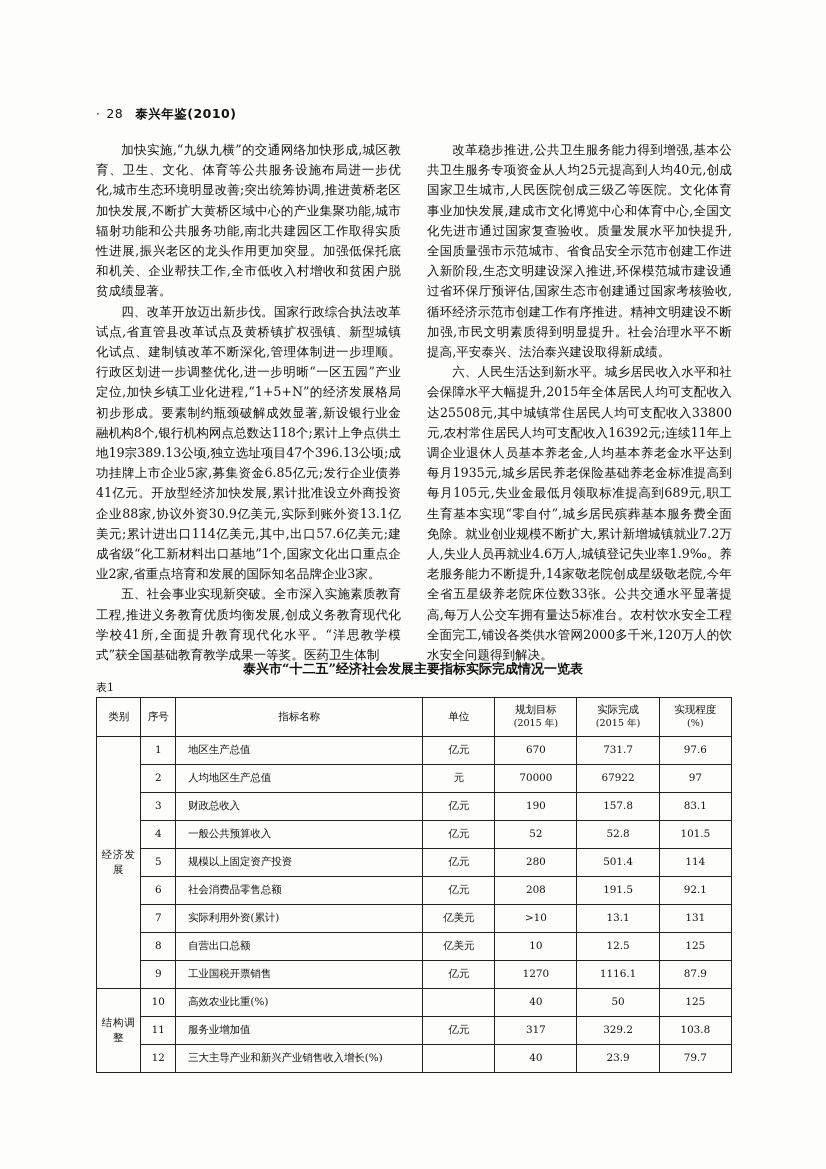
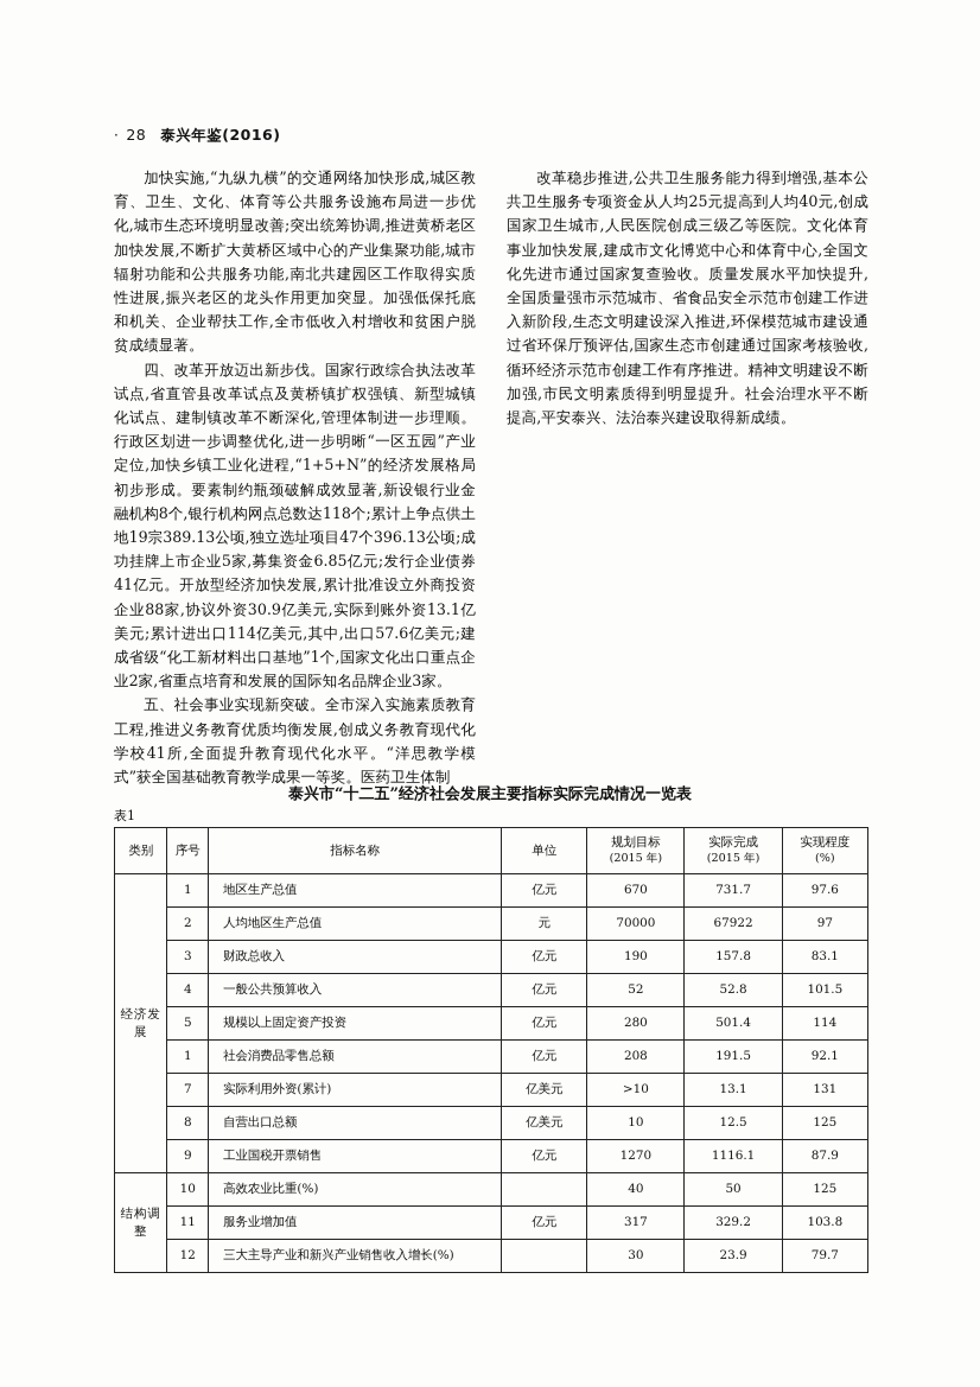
- · 28 泰兴年鉴(2010)
+ · 28 泰兴年鉴(2016)
  加快实施,“九纵九横”的交通网络加快形成,城区教育、卫生、文化、体育等公共服务设施布局进一步优化,城市生态环境明显改善;突出统筹协调,推进黄桥老区加快发展,不断扩大黄桥区域中心的产业集聚功能,城市辐射功能和公共服务功能,南北共建园区工作取得实质性进展,振兴老区的龙头作用更加突显。加强低保托底和机关、企业帮扶工作,全市低收入村增收和贫困户脱贫成绩显著。
  四、改革开放迈出新步伐。国家行政综合执法改革试点,省直管县改革试点及黄桥镇扩权强镇、新型城镇化试点、建制镇改革不断深化,管理体制进一步理顺。行政区划进一步调整优化,进一步明晰“一区五园”产业定位,加快乡镇工业化进程,“1+5+N”的经济发展格局初步形成。要素制约瓶颈破解成效显著,新设银行业金融机构8个,银行机构网点总数达118个;累计上争点供土地19宗389.13公顷,独立选址项目47个396.13公顷;成功挂牌上市企业5家,募集资金6.85亿元;发行企业债券41亿元。开放型经济加快发展,累计批准设立外商投资企业88家,协议外资30.9亿美元,实际到账外资13.1亿美元;累计进出口114亿美元,其中,出口57.6亿美元;建成省级“化工新材料出口基地”1个,国家文化出口重点企业2家,省重点培育和发展的国际知名品牌企业3家。
  五、社会事业实现新突破。全市深入实施素质教育工程,推进义务教育优质均衡发展,创成义务教育现代化学校41所,全面提升教育现代化水平。“洋思教学模式”获全国基础教育教学成果一等奖。医药卫生体制
  改革稳步推进,公共卫生服务能力得到增强,基本公共卫生服务专项资金从人均25元提高到人均40元,创成国家卫生城市,人民医院创成三级乙等医院。文化体育事业加快发展,建成市文化博览中心和体育中心,全国文化先进市通过国家复查验收。质量发展水平加快提升,全国质量强市示范城市、省食品安全示范市创建工作进入新阶段,生态文明建设深入推进,环保模范城市建设通过省环保厅预评估,国家生态市创建通过国家考核验收,循环经济示范市创建工作有序推进。精神文明建设不断加强,市民文明素质得到明显提升。社会治理水平不断提高,平安泰兴、法治泰兴建设取得新成绩。
- 六、人民生活达到新水平。城乡居民收入水平和社会保障水平大幅提升,2015年全体居民人均可支配收入达25508元,其中城镇常住居民人均可支配收入33800元,农村常住居民人均可支配收入16392元;连续11年上调企业退休人员基本养老金,人均基本养老金水平达到每月1935元,城乡居民养老保险基础养老金标准提高到每月105元,失业金最低月领取标准提高到689元,职工生育基本实现“零自付”,城乡居民殡葬基本服务费全面免除。就业创业规模不断扩大,累计新增城镇就业7.2万人,失业人员再就业4.6万人,城镇登记失业率1.9‰。养老服务能力不断提升,14家敬老院创成星级敬老院,今年全省五星级养老院床位数33张。公共交通水平显著提高,每万人公交车拥有量达5标准台。农村饮水安全工程全面完工,铺设各类供水管网2000多千米,120万人的饮水安全问题得到解决。
  泰兴市“十二五”经济社会发展主要指标实际完成情况一览表
  表1
  类别	序号	指标名称	单位	规划目标(2015 年)	实际完成(2015 年)	实现程度(%)
  经济发展	1	地区生产总值	亿元	670	731.7	97.6
  2	人均地区生产总值	元	70000	67922	97
  3	财政总收入	亿元	190	157.8	83.1
  4	一般公共预算收入	亿元	52	52.8	101.5
  5	规模以上固定资产投资	亿元	280	501.4	114
- 6	社会消费品零售总额	亿元	208	191.5	92.1
+ 1	社会消费品零售总额	亿元	208	191.5	92.1
  7	实际利用外资(累计)	亿美元	>10	13.1	131
  8	自营出口总额	亿美元	10	12.5	125
  9	工业国税开票销售	亿元	1270	1116.1	87.9
  结构调整	10	高效农业比重(%)		40	50	125
  11	服务业增加值	亿元	317	329.2	103.8
- 12	三大主导产业和新兴产业销售收入增长(%)		40	23.9	79.7
+ 12	三大主导产业和新兴产业销售收入增长(%)		30	23.9	79.7
